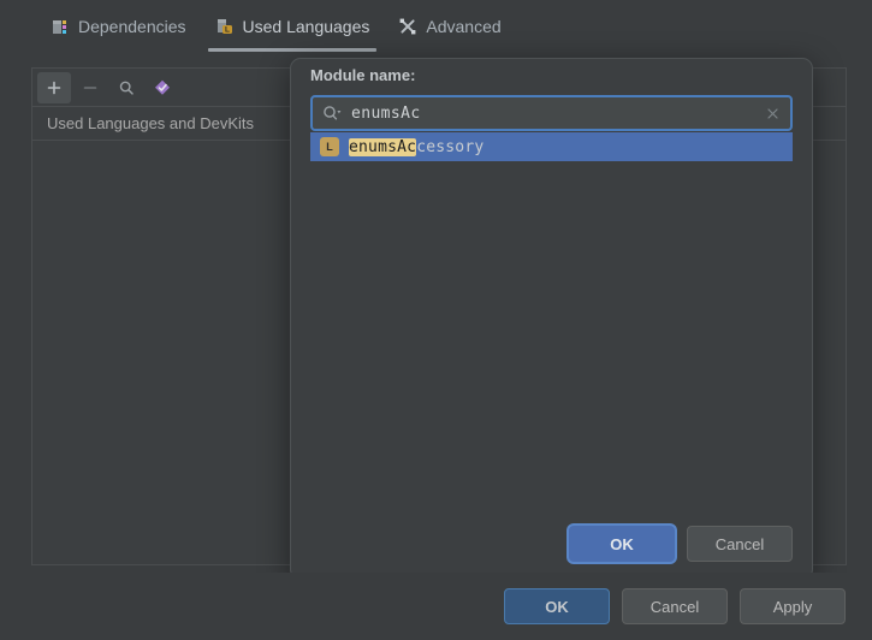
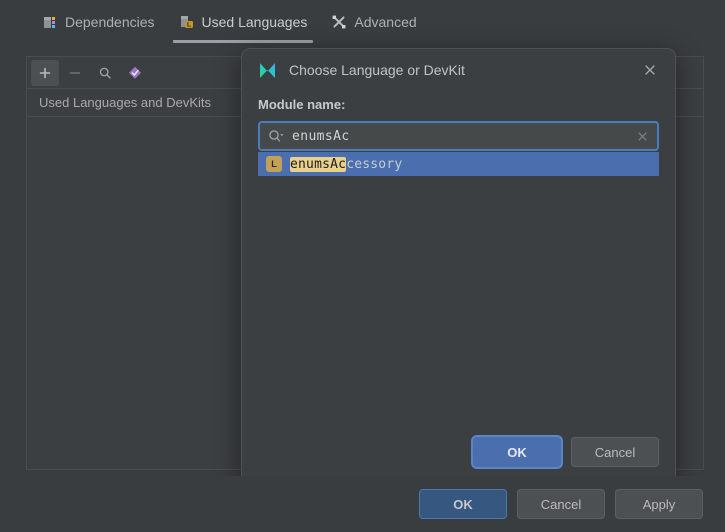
  Dependencies
  Used Languages
  Advanced
  Used Languages and DevKits
+ Choose Language or DevKit
  Module name:
  enumsAc
  L
  enumsAccessory
  OK
  Cancel
  OK
  Cancel
  Apply
